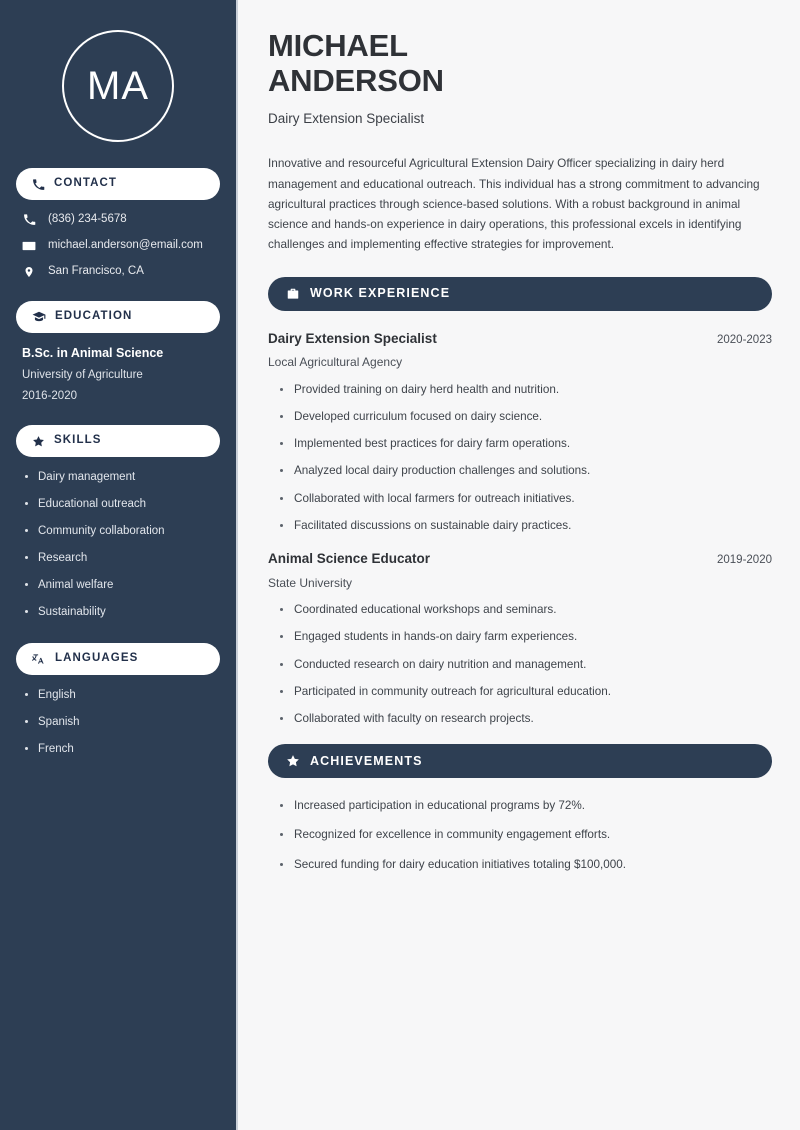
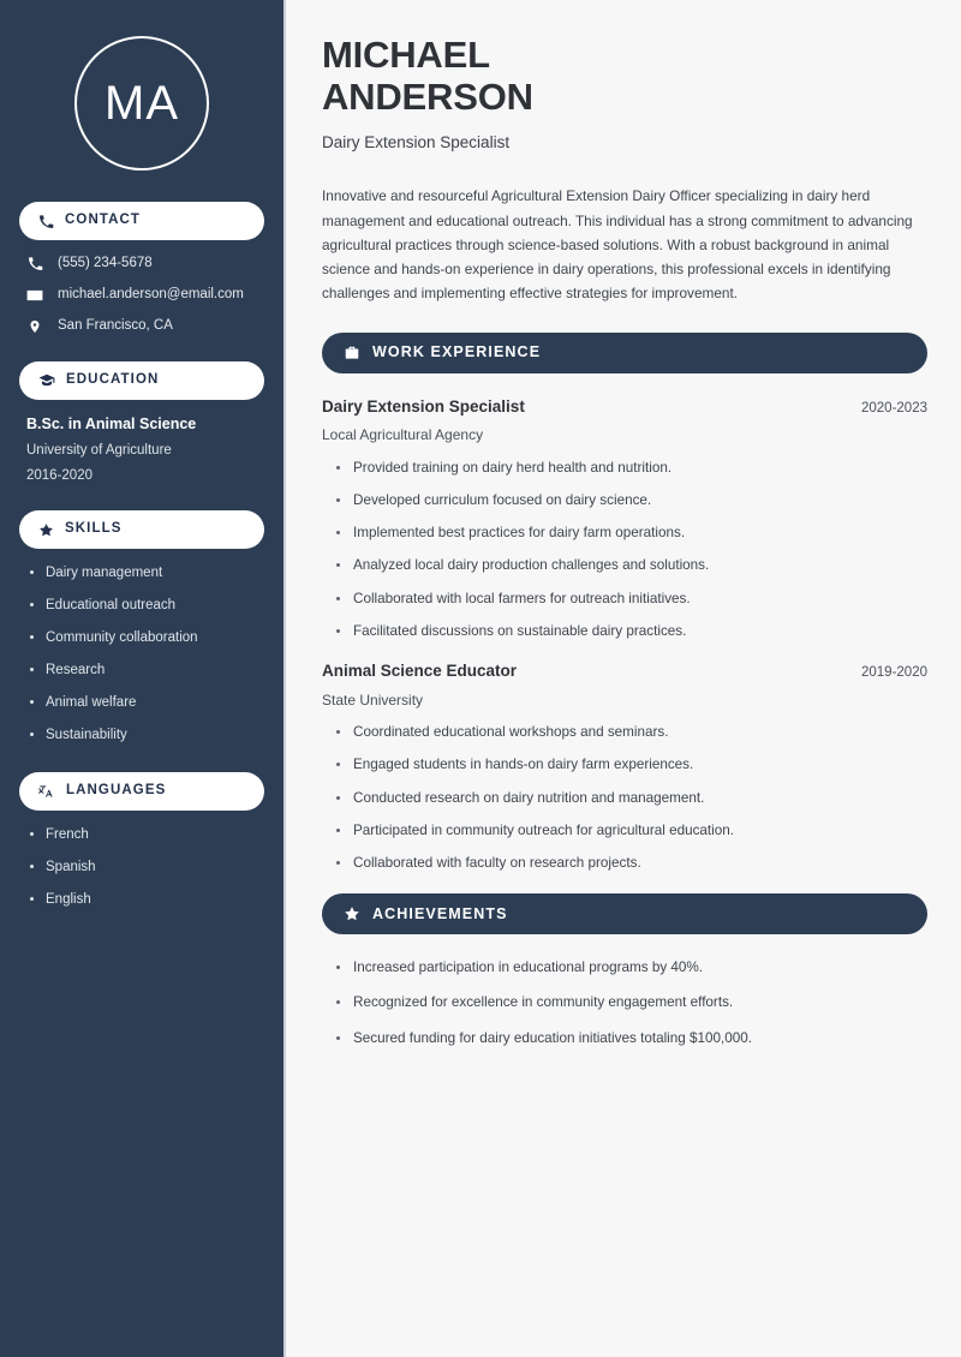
  MA
  CONTACT
- (836) 234-5678
+ (555) 234-5678
  michael.anderson@email.com
  San Francisco, CA
  EDUCATION
  B.Sc. in Animal Science
  University of Agriculture
  2016-2020
  SKILLS
  Dairy management
  Educational outreach
  Community collaboration
  Research
  Animal welfare
  Sustainability
  LANGUAGES
- English
+ French
  Spanish
- French
+ English
  MICHAEL
  ANDERSON
  Dairy Extension Specialist
  Innovative and resourceful Agricultural Extension Dairy Officer specializing in dairy herd management and educational outreach. This individual has a strong commitment to advancing agricultural practices through science-based solutions. With a robust background in animal science and hands-on experience in dairy operations, this professional excels in identifying challenges and implementing effective strategies for improvement.
  WORK EXPERIENCE
  Dairy Extension Specialist
  2020-2023
  Local Agricultural Agency
  Provided training on dairy herd health and nutrition.
  Developed curriculum focused on dairy science.
  Implemented best practices for dairy farm operations.
  Analyzed local dairy production challenges and solutions.
  Collaborated with local farmers for outreach initiatives.
  Facilitated discussions on sustainable dairy practices.
  Animal Science Educator
  2019-2020
  State University
  Coordinated educational workshops and seminars.
  Engaged students in hands-on dairy farm experiences.
  Conducted research on dairy nutrition and management.
  Participated in community outreach for agricultural education.
  Collaborated with faculty on research projects.
  ACHIEVEMENTS
- Increased participation in educational programs by 72%.
+ Increased participation in educational programs by 40%.
  Recognized for excellence in community engagement efforts.
  Secured funding for dairy education initiatives totaling $100,000.
